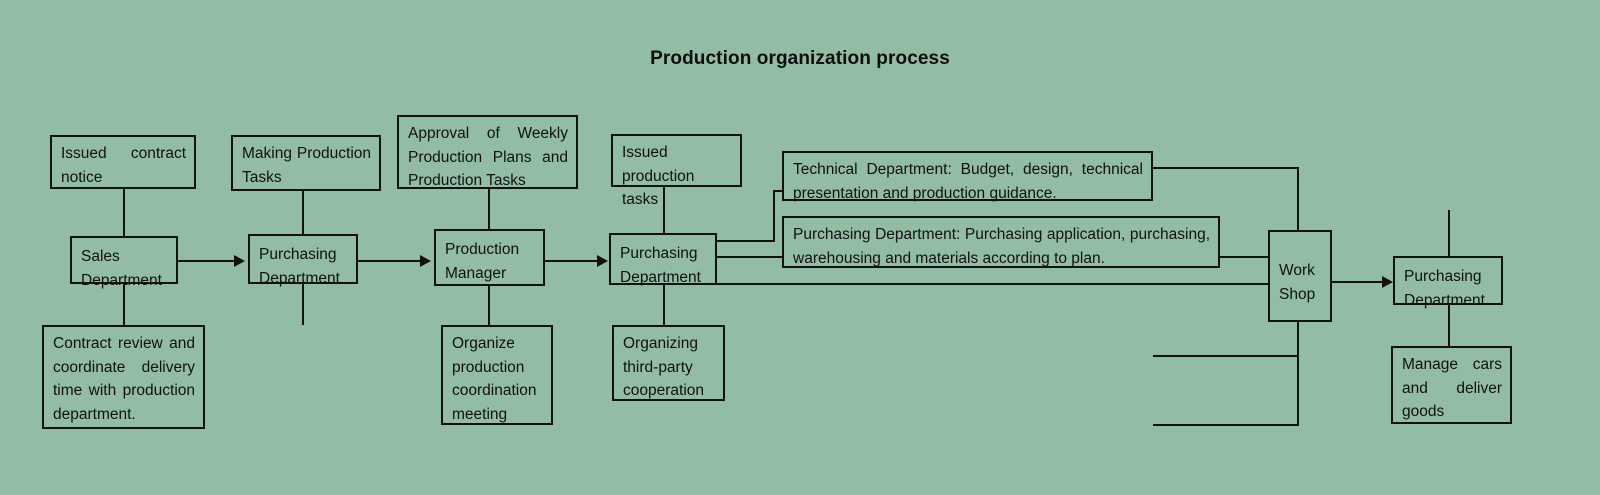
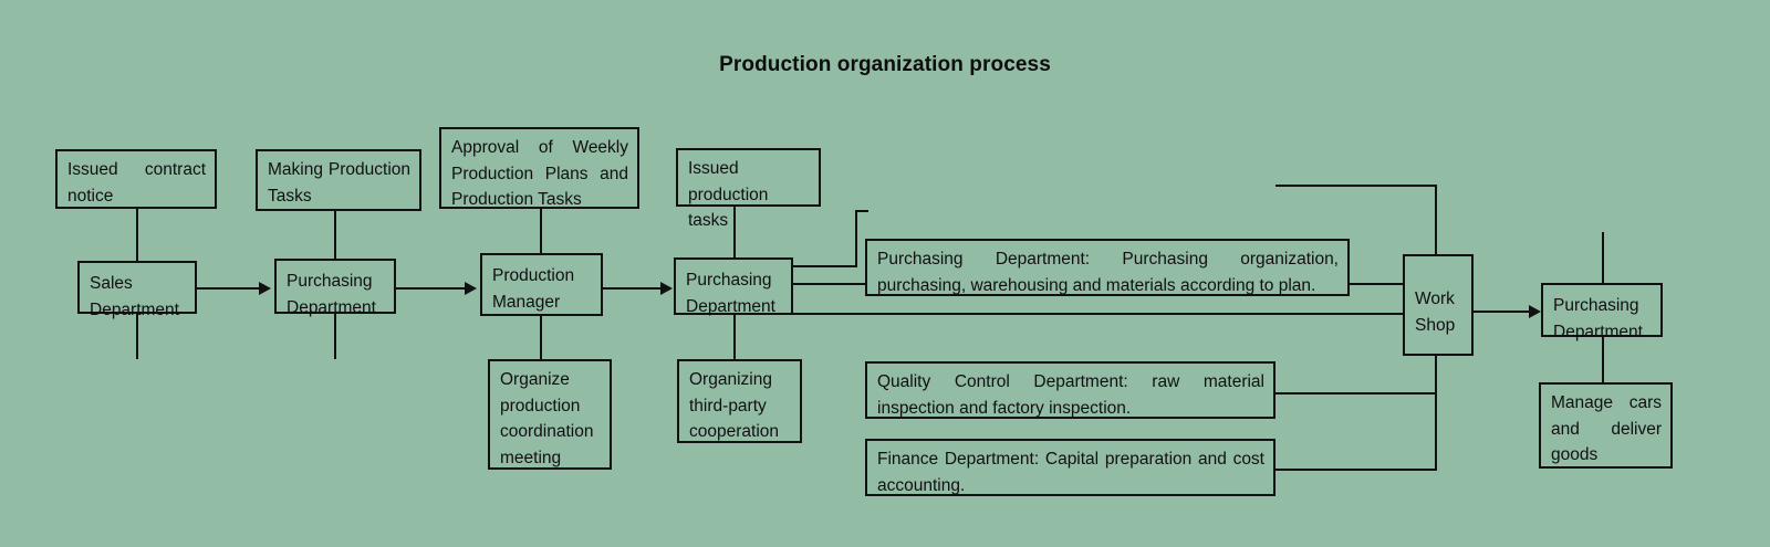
  Production organization process
  Issued contract notice
  Making Production Tasks
  Approval of Weekly Production Plans and Production Tasks
  Issued production tasks
  Sales
  Department
  Purchasing
  Department
  Production
  Manager
  Purchasing
  Department
  Work
  Shop
  Purchasing
  Department
- Contract review and coordinate delivery time with production department.
  Organize production coordination meeting
  Organizing third-party cooperation
  Manage cars and deliver goods
- Technical Department: Budget, design, technical presentation and production guidance.
- Purchasing Department: Purchasing application, purchasing, warehousing and materials according to plan.
+ Purchasing Department: Purchasing organization, purchasing, warehousing and materials according to plan.
+ Quality Control Department: raw material inspection and factory inspection.
+ Finance Department: Capital preparation and cost accounting.
